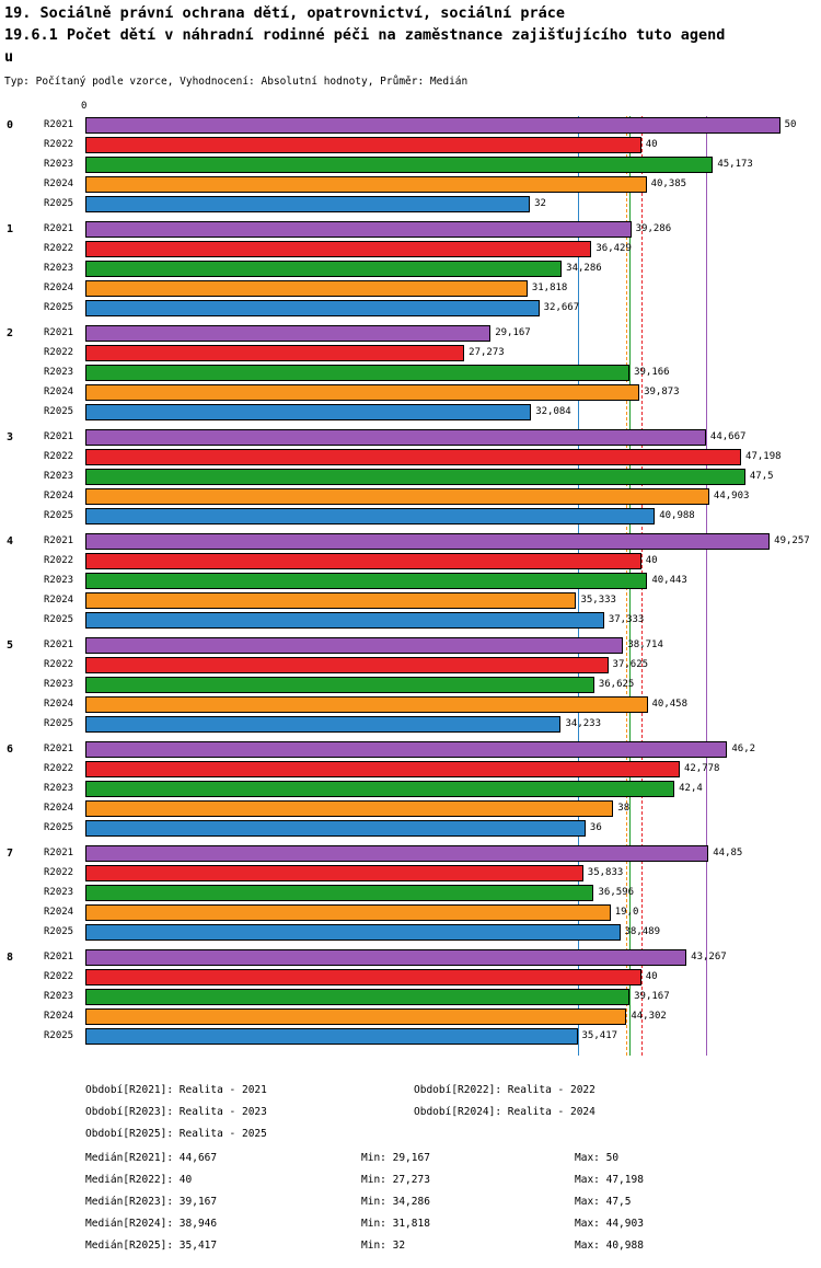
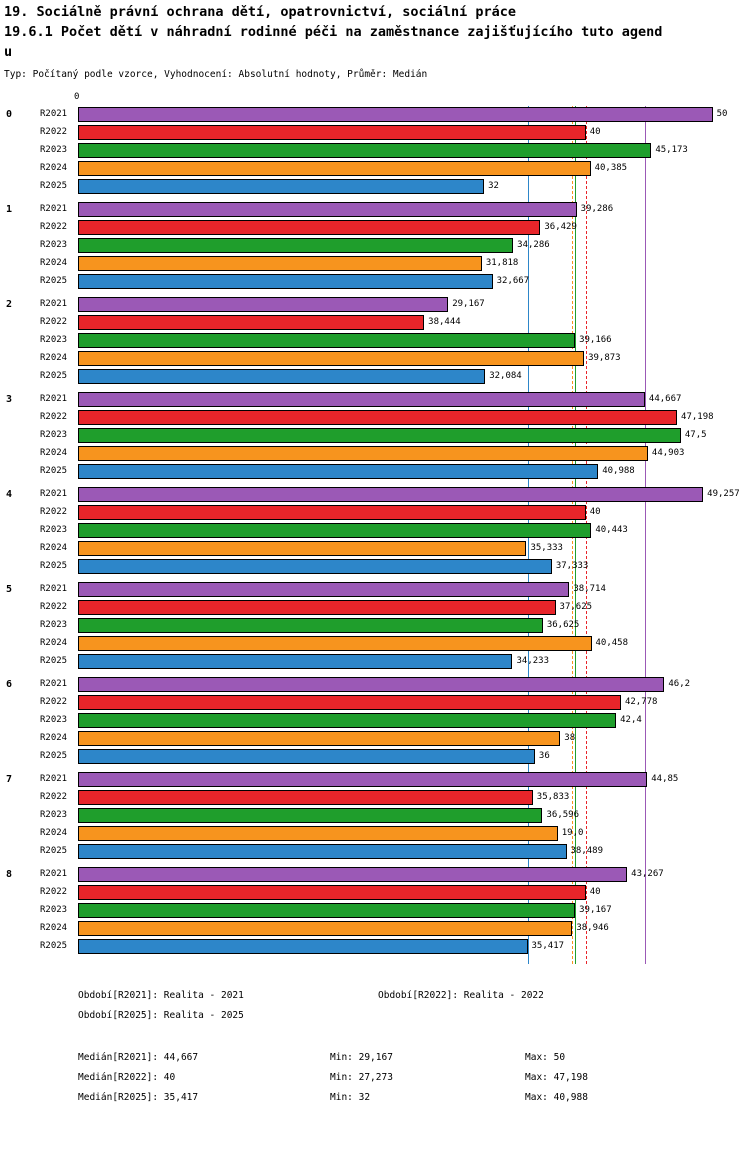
  19. Sociálně právní ochrana dětí, opatrovnictví, sociální práce
  19.6.1 Počet dětí v náhradní rodinné péči na zaměstnance zajišťujícího tuto agend
  u
  Typ: Počítaný podle vzorce, Vyhodnocení: Absolutní hodnoty, Průměr: Medián
  0
  0
  R2021
  50
  R2022
  40
  R2023
  45,173
  R2024
  40,385
  R2025
  32
  1
  R2021
  39,286
  R2022
  36,429
  R2023
  34,286
  R2024
  31,818
  R2025
  32,667
  2
  R2021
  29,167
  R2022
- 27,273
+ 38,444
  R2023
  39,166
  R2024
  39,873
  R2025
  32,084
  3
  R2021
  44,667
  R2022
  47,198
  R2023
  47,5
  R2024
  44,903
  R2025
  40,988
  4
  R2021
  49,257
  R2022
  40
  R2023
  40,443
  R2024
  35,333
  R2025
  37,333
  5
  R2021
  38,714
  R2022
  37,625
  R2023
  36,625
  R2024
  40,458
  R2025
  34,233
  6
  R2021
  46,2
  R2022
  42,778
  R2023
  42,4
  R2024
  38
  R2025
  36
  7
  R2021
  44,85
  R2022
  35,833
  R2023
  36,596
  R2024
  19,0
  R2025
  38,489
  8
  R2021
  43,267
  R2022
  40
  R2023
  39,167
  R2024
- 44,302
+ 38,946
  R2025
  35,417
  Období[R2021]: Realita - 2021
  Období[R2022]: Realita - 2022
- Období[R2023]: Realita - 2023
- Období[R2024]: Realita - 2024
  Období[R2025]: Realita - 2025
  Medián[R2021]: 44,667
  Min: 29,167
  Max: 50
  Medián[R2022]: 40
  Min: 27,273
  Max: 47,198
- Medián[R2023]: 39,167
- Min: 34,286
- Max: 47,5
- Medián[R2024]: 38,946
- Min: 31,818
- Max: 44,903
  Medián[R2025]: 35,417
  Min: 32
  Max: 40,988
